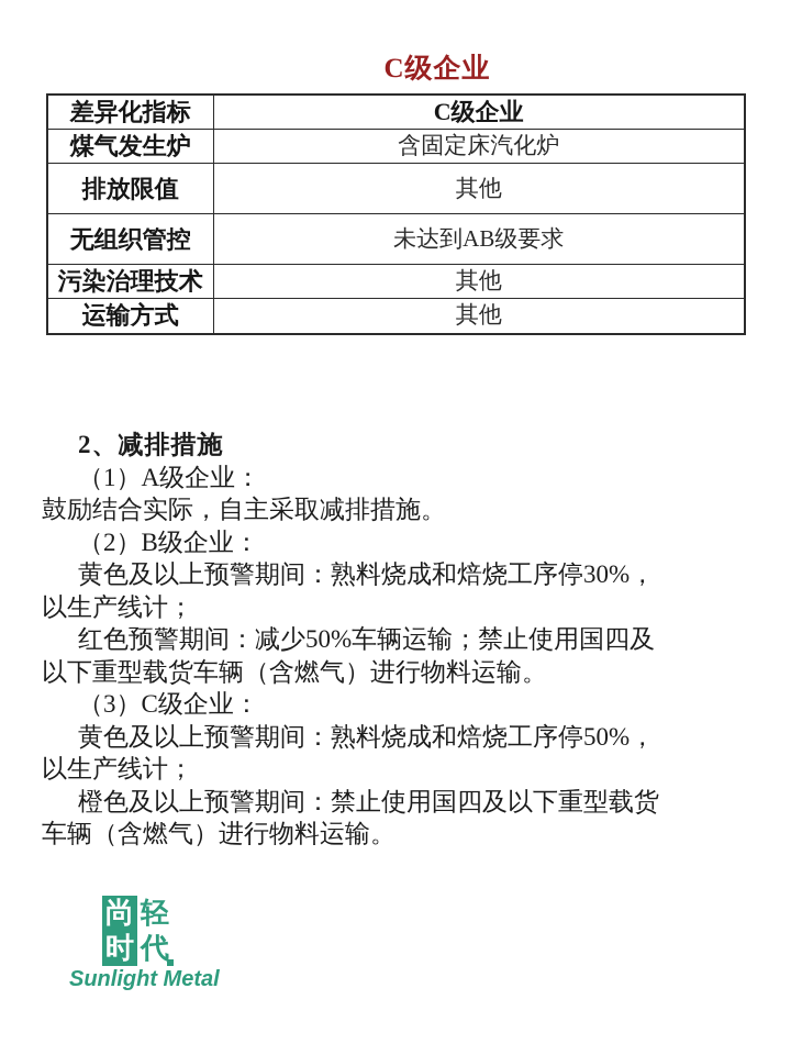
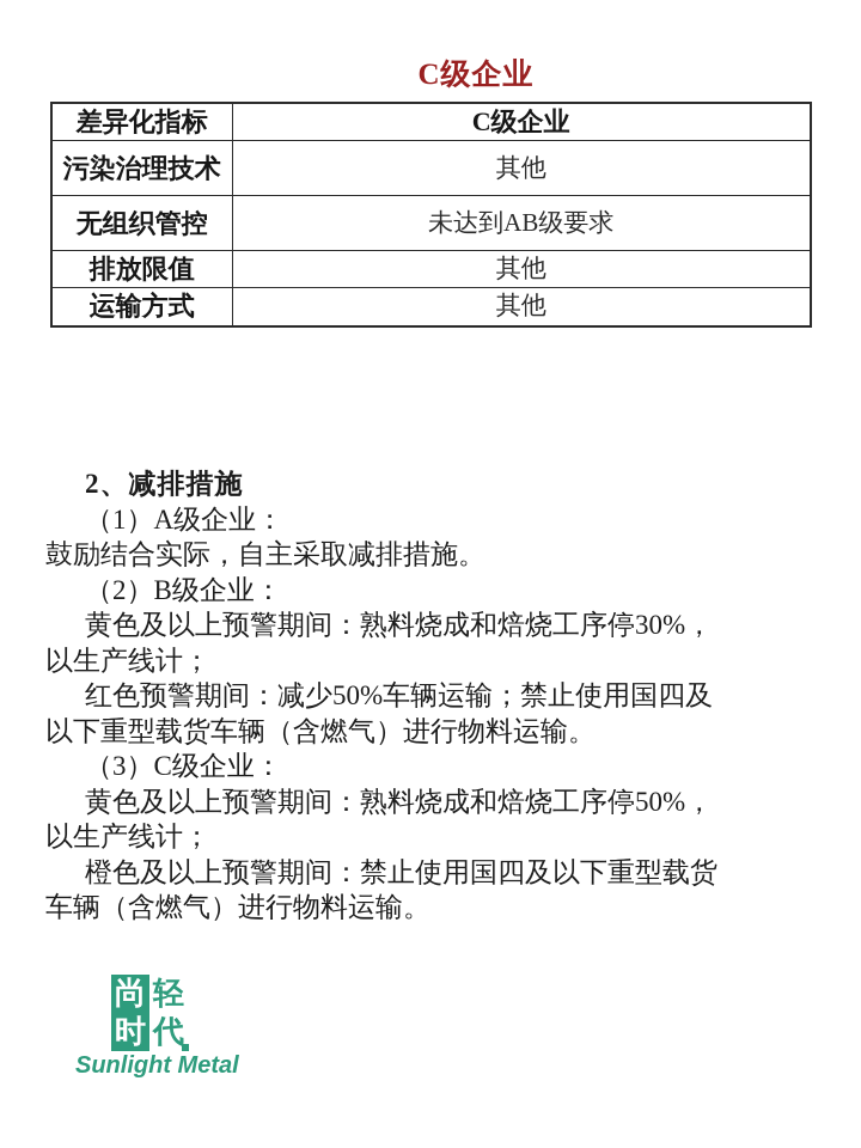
  C级企业
  差异化指标	C级企业
- 煤气发生炉	含固定床汽化炉
- 排放限值	其他
+ 污染治理技术	其他
  无组织管控	未达到AB级要求
- 污染治理技术	其他
+ 排放限值	其他
  运输方式	其他
  2、减排措施
  （1）A级企业：
  鼓励结合实际，自主采取减排措施。
  （2）B级企业：
  黄色及以上预警期间：熟料烧成和焙烧工序停30%，
  以生产线计；
  红色预警期间：减少50%车辆运输；禁止使用国四及
  以下重型载货车辆（含燃气）进行物料运输。
  （3）C级企业：
  黄色及以上预警期间：熟料烧成和焙烧工序停50%，
  以生产线计；
  橙色及以上预警期间：禁止使用国四及以下重型载货
  车辆（含燃气）进行物料运输。
  尚
  轻
  时
  代
  Sunlight Metal
